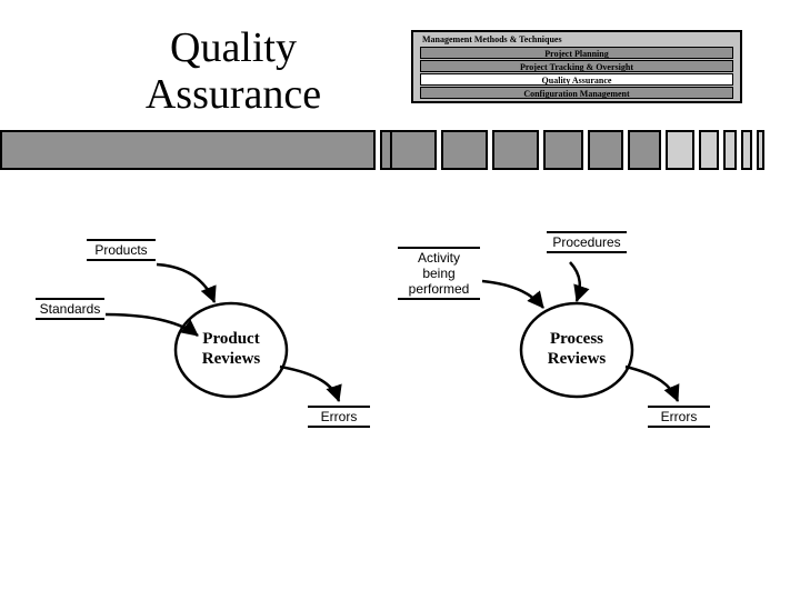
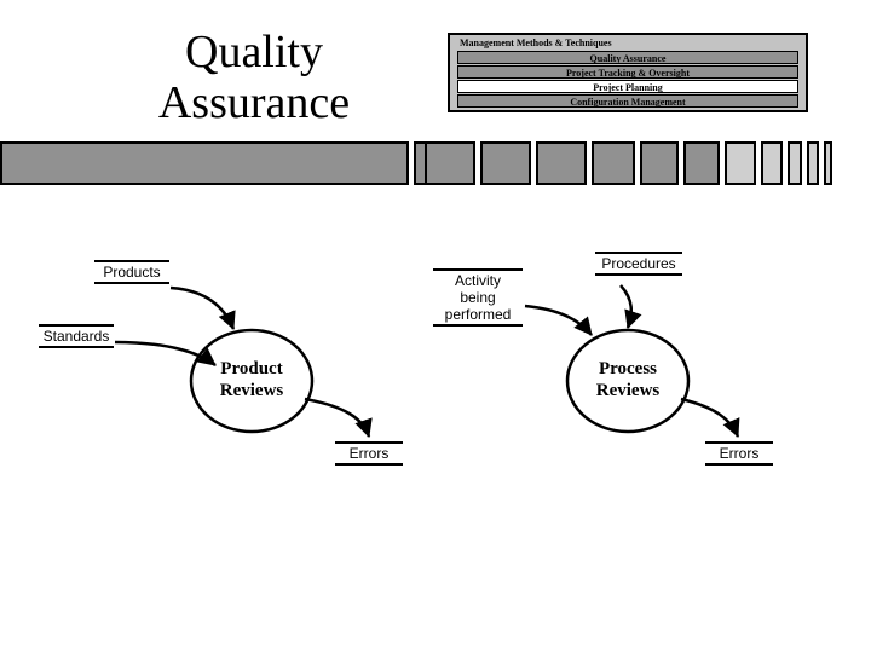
  Quality
  Assurance
  Management Methods & Techniques
- Project Planning
+ Quality Assurance
  Project Tracking & Oversight
- Quality Assurance
+ Project Planning
  Configuration Management
  Products
  Standards
  Activity
  being
  performed
  Procedures
  Errors
  Errors
  Product
  Reviews
  Process
  Reviews
